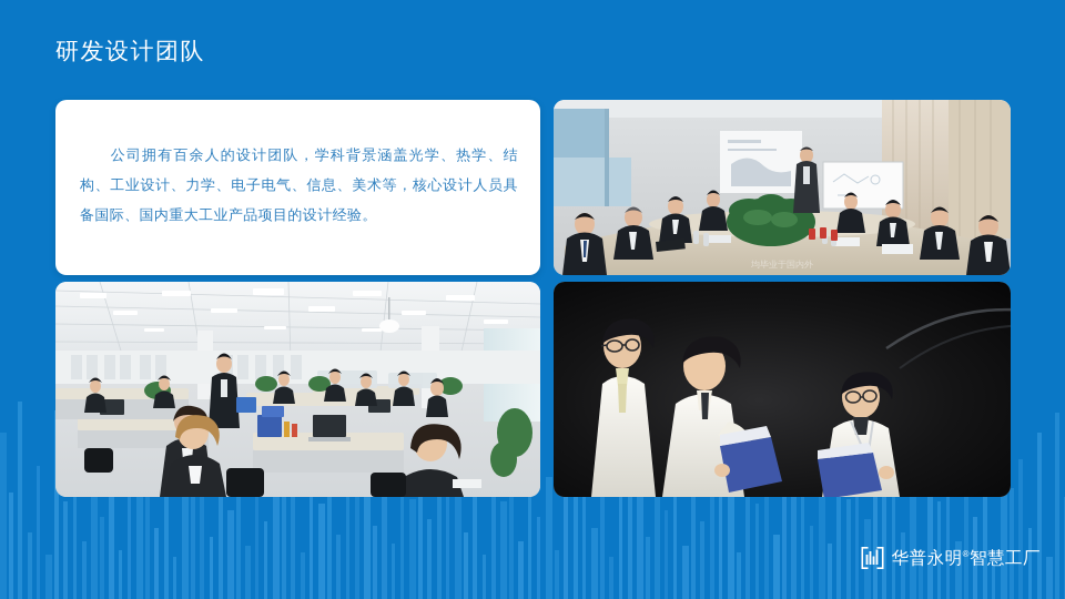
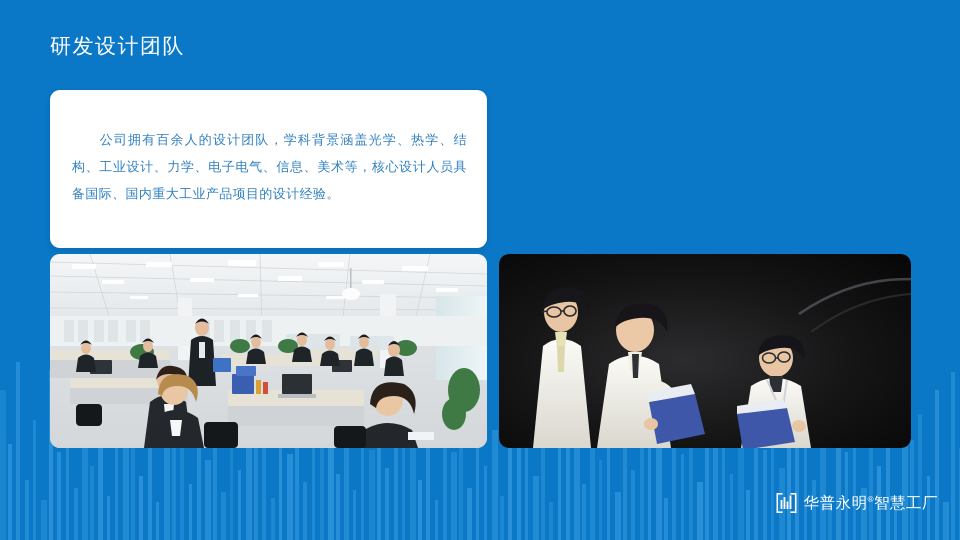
  研发设计团队
  公司拥有百余人的设计团队，学科背景涵盖光学、热学、结构、工业设计、力学、电子电气、信息、美术等，核心设计人员具备国际、国内重大工业产品项目的设计经验。
- 均毕业于国内外
  华普永明®智慧工厂
